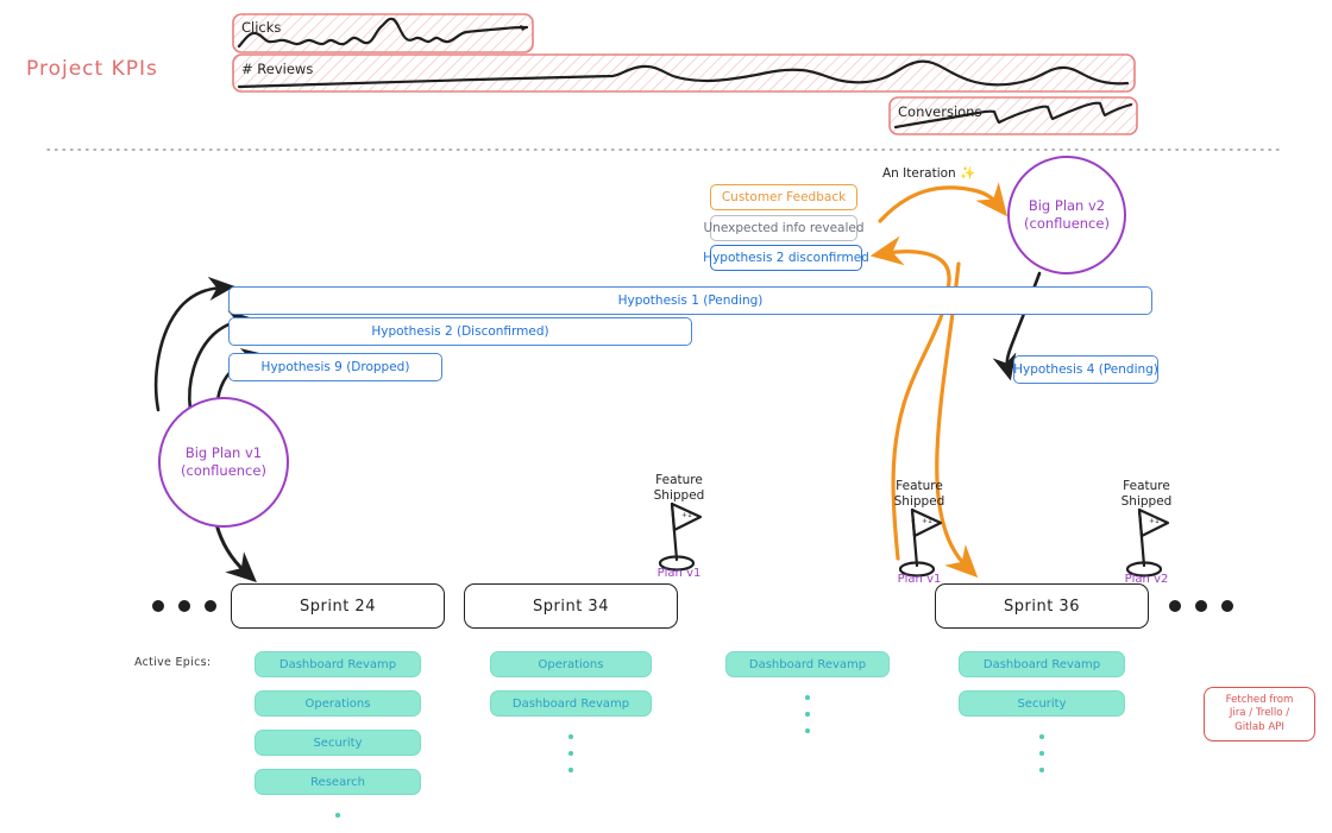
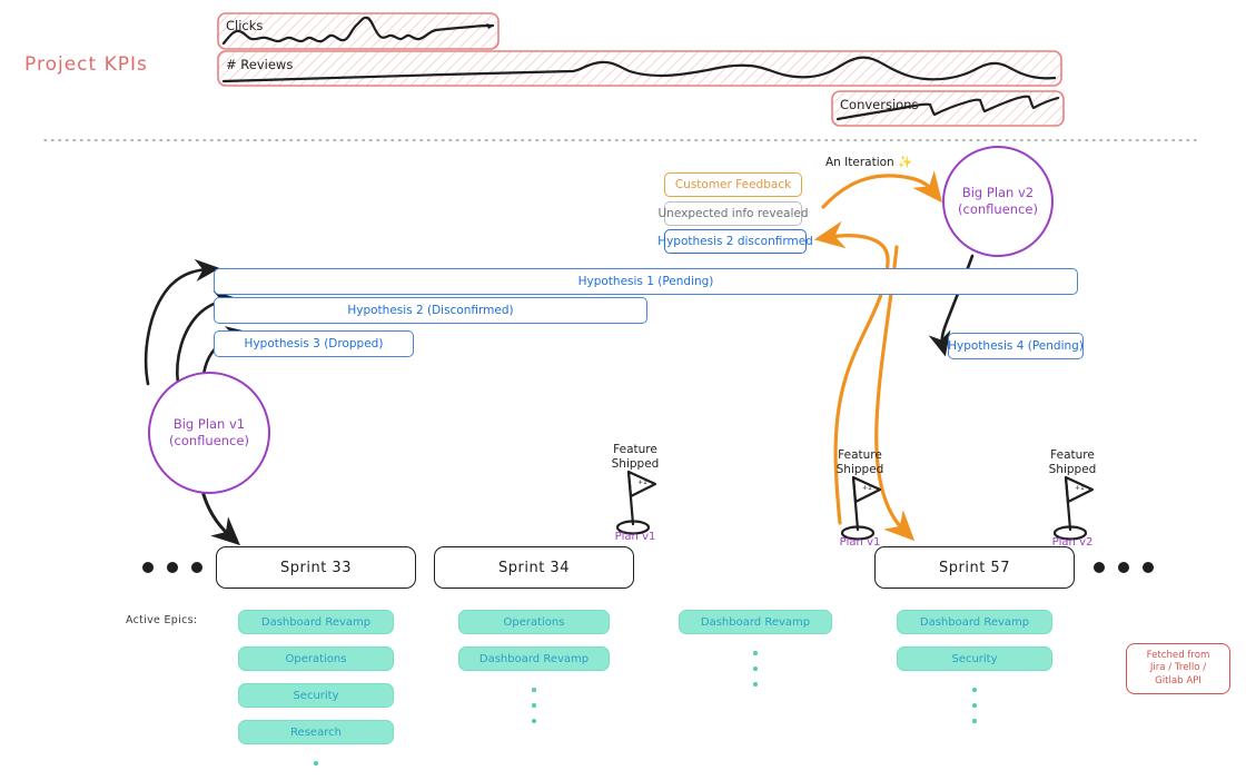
  Project KPIs
  Clicks
  # Reviews
  Conversions
  An Iteration ✨
  Customer Feedback
  nexpected info reveale
  ypothesis 2 disconfirme
  Hypothesis 1 (Pending)
  Hypothesis 2 (Disconfirmed)
- Hypothesis 9 (Dropped)
+ Hypothesis 3 (Dropped)
  Hypothesis 4 (Pending)
  Big Plan v1
  (confluence)
  Big Plan v2
  (confluence)
  Feature
  Shipped
  Plan v1
  Feature
  Shipped
  Plan v1
  Feature
  Shipped
  Plan v2
  Active Epics:
- Sprint 24
+ Sprint 33
  Dashboard Revamp
  Operations
  Security
  Research
  Sprint 34
  Operations
  Dashboard Revamp
  Dashboard Revamp
- Sprint 36
+ Sprint 57
  Dashboard Revamp
  Security
  Fetched from
  Jira / Trello /
  Gitlab API
